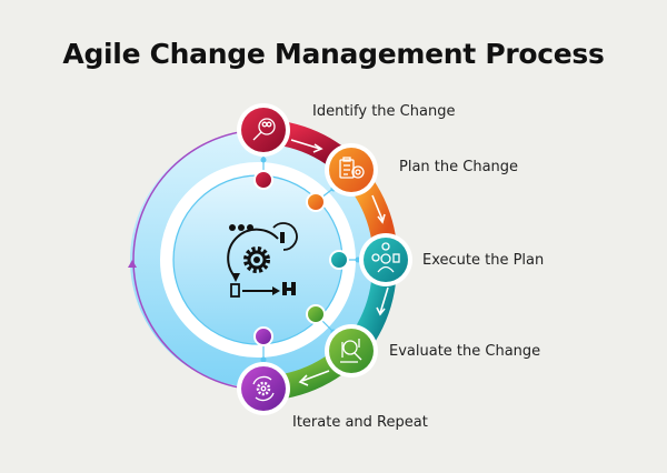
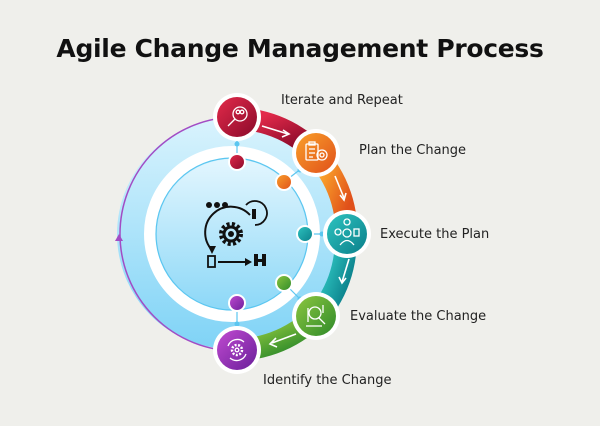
  Agile Change Management Process
- Identify the Change
+ Iterate and Repeat
  Plan the Change
  Execute the Plan
  Evaluate the Change
- Iterate and Repeat
+ Identify the Change
